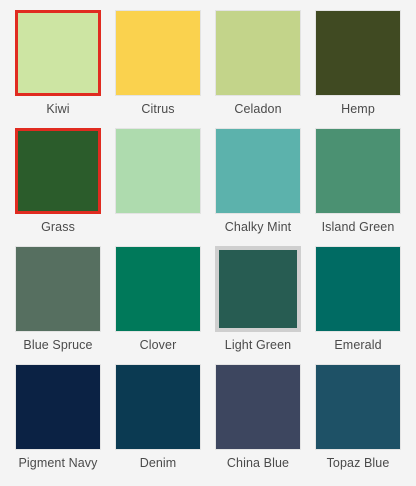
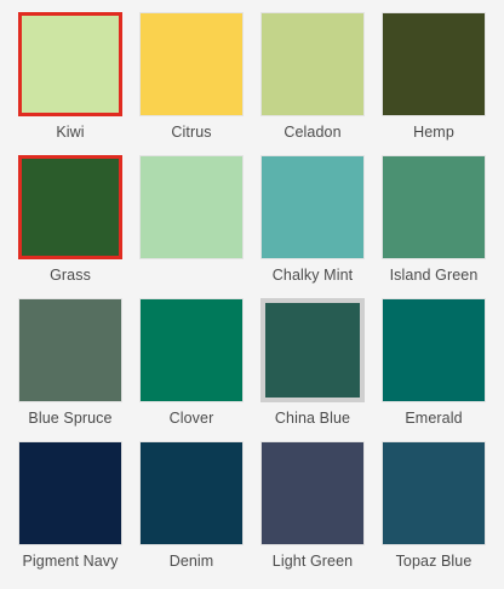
  Kiwi
  Citrus
  Celadon
  Hemp
  Grass
  Chalky Mint
  Island Green
  Blue Spruce
  Clover
- Light Green
+ China Blue
  Emerald
  Pigment Navy
  Denim
- China Blue
+ Light Green
  Topaz Blue
